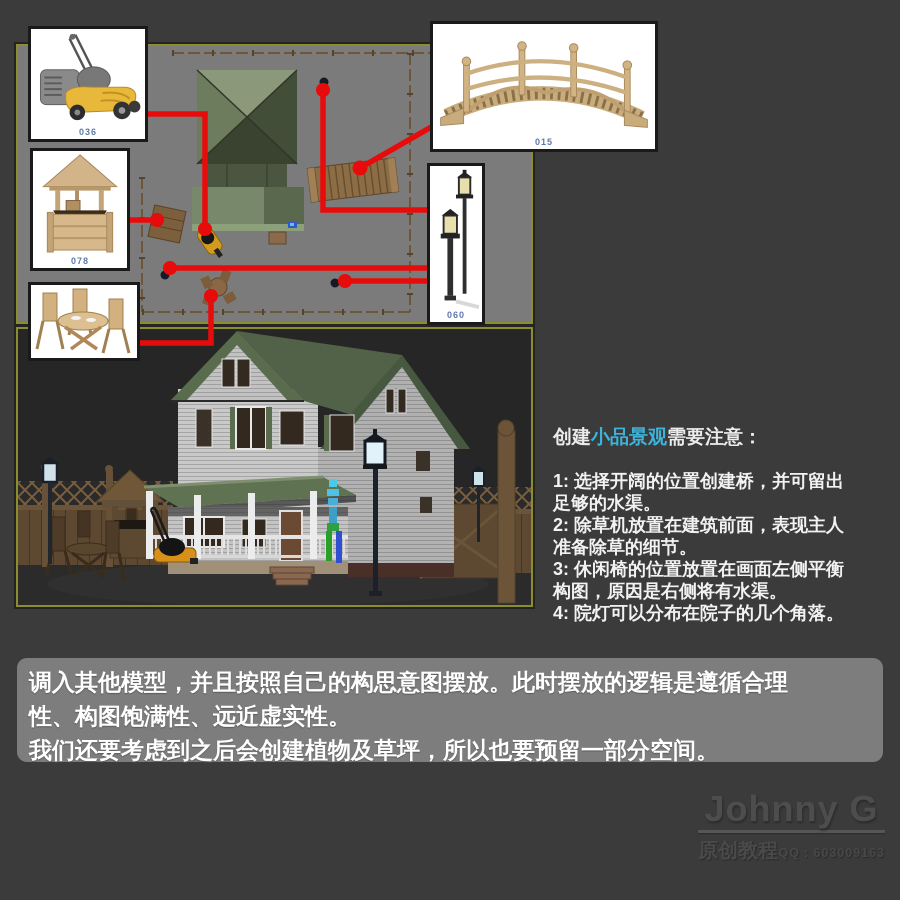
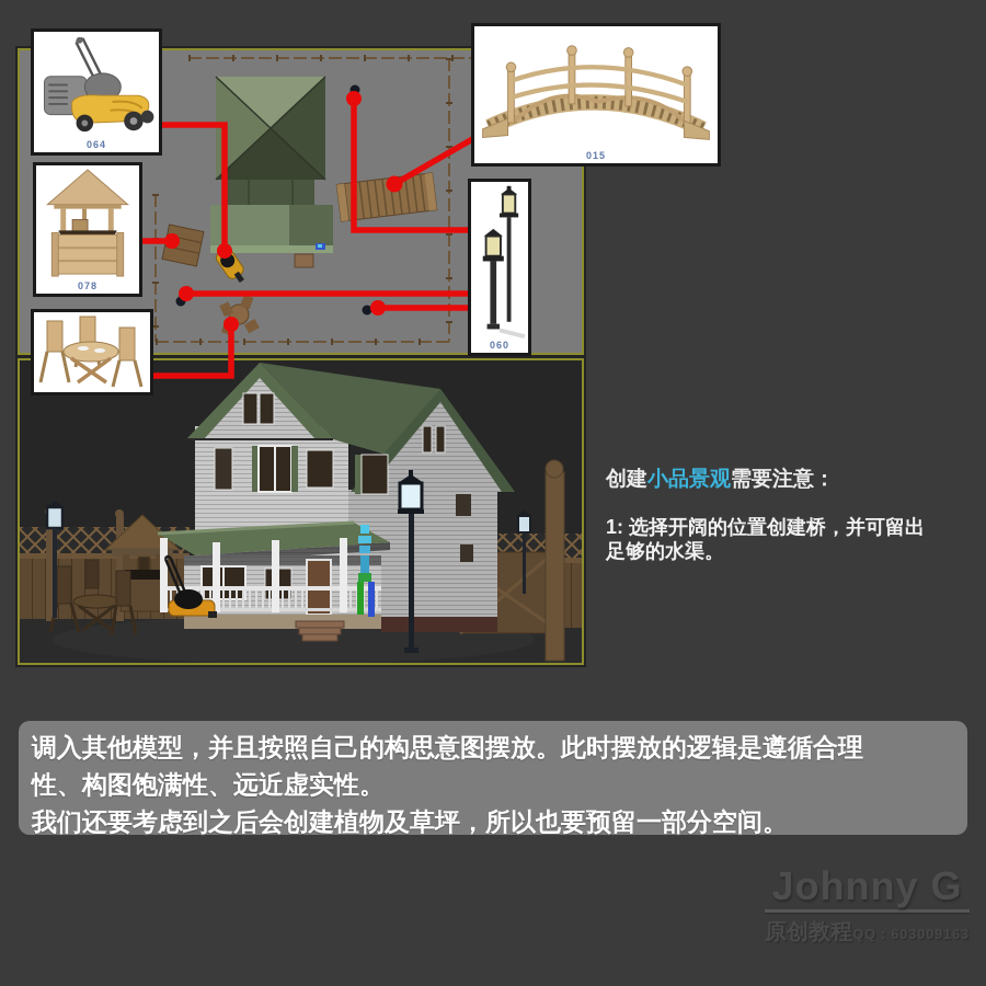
- 036
+ 064
  078
  015
  060
  创建小品景观需要注意：
  1: 选择开阔的位置创建桥，并可留出足够的水渠。
- 2: 除草机放置在建筑前面，表现主人准备除草的细节。
- 3: 休闲椅的位置放置在画面左侧平衡构图，原因是右侧将有水渠。
- 4: 院灯可以分布在院子的几个角落。
  调入其他模型，并且按照自己的构思意图摆放。此时摆放的逻辑是遵循合理性、构图饱满性、远近虚实性。
  我们还要考虑到之后会创建植物及草坪，所以也要预留一部分空间。
  Johnny G
  原创教程
  QQ：603009163
